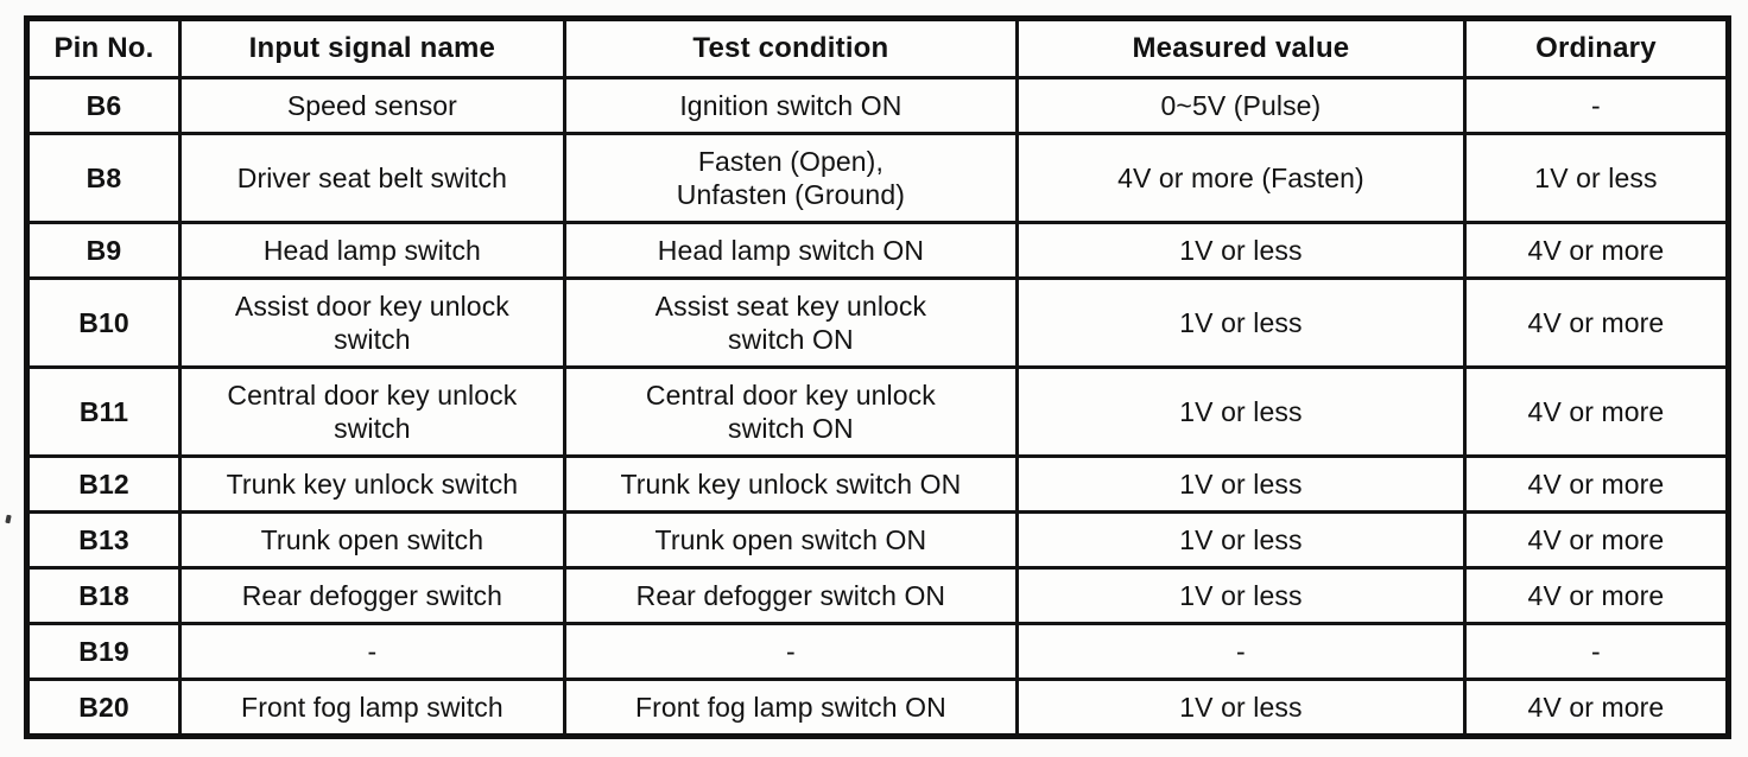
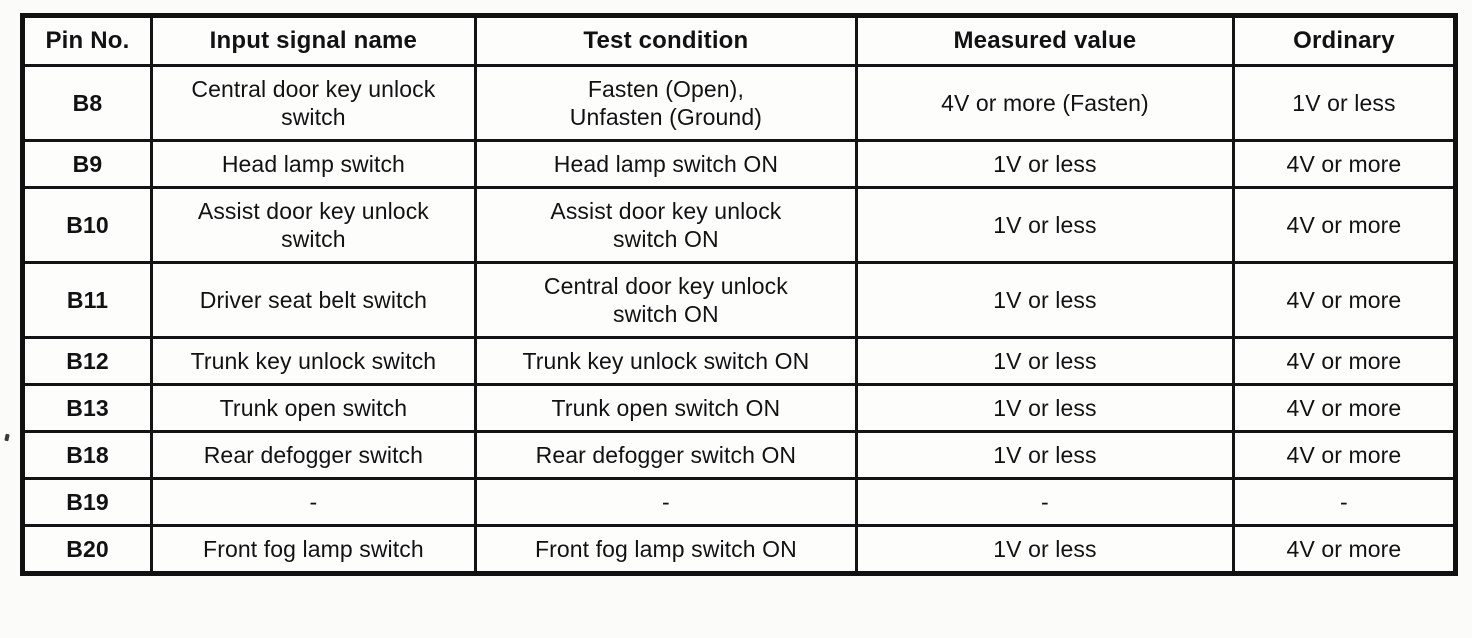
  Pin No.	Input signal name	Test condition	Measured value	Ordinary
- B6	Speed sensor	Ignition switch ON	0~5V (Pulse)	-
- B8	Driver seat belt switch	Fasten (Open), Unfasten (Ground)	4V or more (Fasten)	1V or less
+ B8	Central door key unlock switch	Fasten (Open), Unfasten (Ground)	4V or more (Fasten)	1V or less
  B9	Head lamp switch	Head lamp switch ON	1V or less	4V or more
- B10	Assist door key unlock switch	Assist seat key unlock switch ON	1V or less	4V or more
+ B10	Assist door key unlock switch	Assist door key unlock switch ON	1V or less	4V or more
- B11	Central door key unlock switch	Central door key unlock switch ON	1V or less	4V or more
+ B11	Driver seat belt switch	Central door key unlock switch ON	1V or less	4V or more
  B12	Trunk key unlock switch	Trunk key unlock switch ON	1V or less	4V or more
  B13	Trunk open switch	Trunk open switch ON	1V or less	4V or more
  B18	Rear defogger switch	Rear defogger switch ON	1V or less	4V or more
  B19	-	-	-	-
  B20	Front fog lamp switch	Front fog lamp switch ON	1V or less	4V or more
